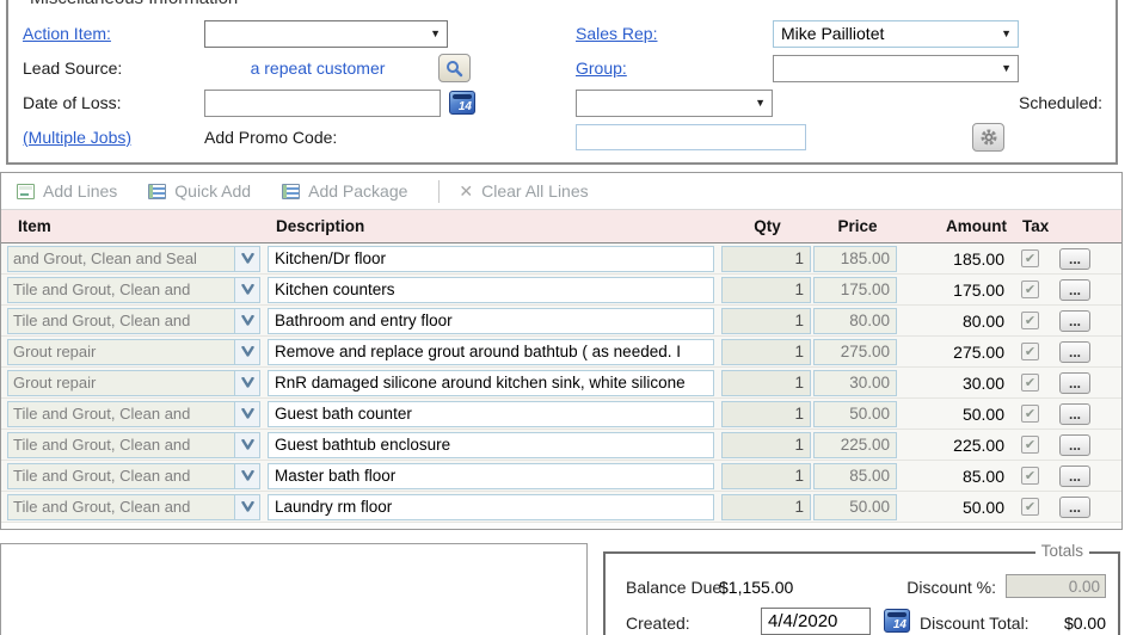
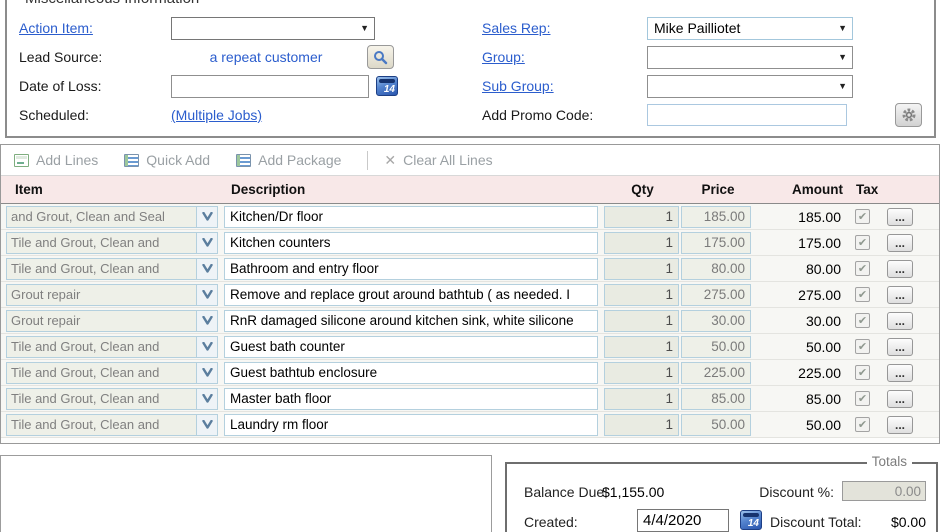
  Action Item:
  ▼
  Sales Rep:
  Mike Pailliotet
  ▼
  Lead Source:
  a repeat customer
  Group:
  ▼
  Date of Loss:
  14
+ Sub Group:
  ▼
  Scheduled:
  (Multiple Jobs)
  Add Promo Code:
  Add Lines
  Quick Add
  Add Package
  ✕
  Clear All Lines
  Item
  Description
  Qty
  Price
  Amount
  Tax
  and Grout, Clean and Seal
  Kitchen/Dr floor
  1
  185.00
  185.00
  ✔
  ...
  Tile and Grout, Clean and
  Kitchen counters
  1
  175.00
  175.00
  ✔
  ...
  Tile and Grout, Clean and
  Bathroom and entry floor
  1
  80.00
  80.00
  ✔
  ...
  Grout repair
  Remove and replace grout around bathtub ( as needed. I
  1
  275.00
  275.00
  ✔
  ...
  Grout repair
  RnR damaged silicone around kitchen sink, white silicone
  1
  30.00
  30.00
  ✔
  ...
  Tile and Grout, Clean and
  Guest bath counter
  1
  50.00
  50.00
  ✔
  ...
  Tile and Grout, Clean and
  Guest bathtub enclosure
  1
  225.00
  225.00
  ✔
  ...
  Tile and Grout, Clean and
  Master bath floor
  1
  85.00
  85.00
  ✔
  ...
  Tile and Grout, Clean and
  Laundry rm floor
  1
  50.00
  50.00
  ✔
  ...
  Totals
  Balance Due:
  $1,155.00
  Discount %:
  0.00
  Created:
  4/4/2020
  14
  Discount Total:
  $0.00
